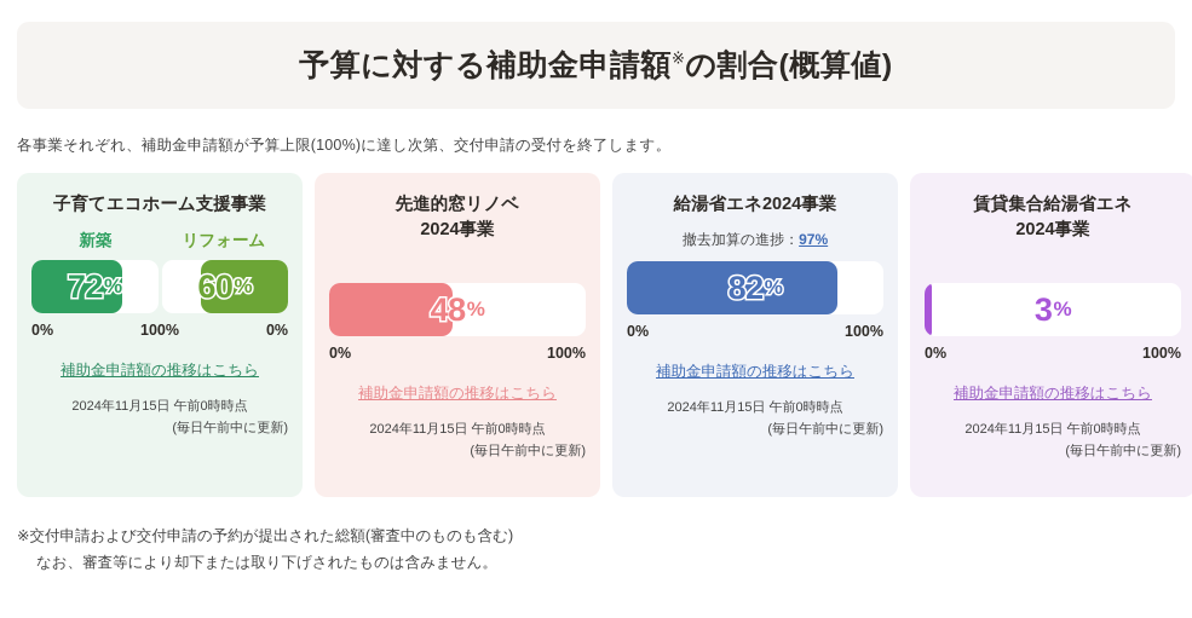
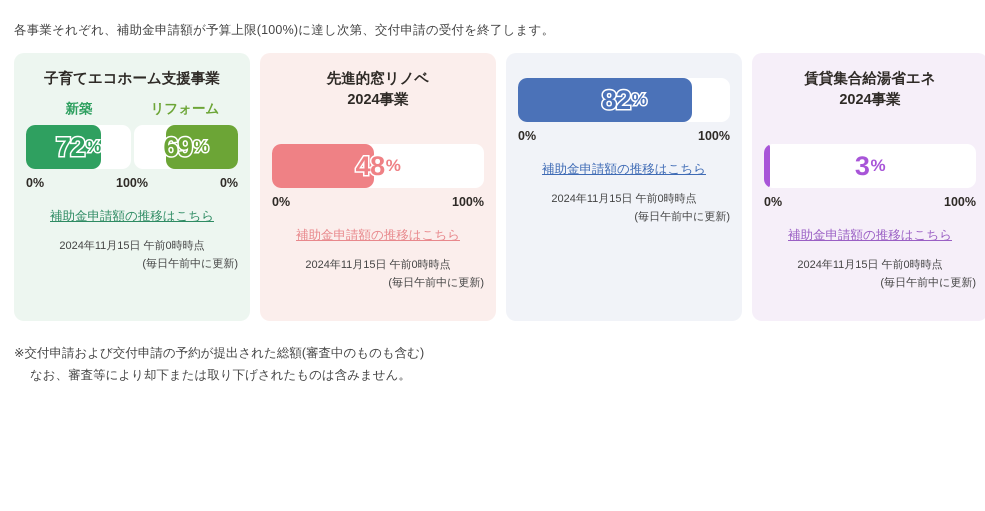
- 予算に対する補助金申請額※の割合(概算値)
  各事業それぞれ、補助金申請額が予算上限(100%)に達し次第、交付申請の受付を終了します。
  子育てエコホーム支援事業
  新築
  リフォーム
  72
  %
- 60
+ 69
  %
  0%
  100%
  0%
  補助金申請額の推移はこちら
  2024年11月15日 午前0時時点
  (毎日午前中に更新)
  先進的窓リノベ
  2024事業
  48
  %
  0%
  100%
  補助金申請額の推移はこちら
  2024年11月15日 午前0時時点
  (毎日午前中に更新)
- 給湯省エネ2024事業
- 撤去加算の進捗：97%
  82
  %
  0%
  100%
  補助金申請額の推移はこちら
  2024年11月15日 午前0時時点
  (毎日午前中に更新)
  賃貸集合給湯省エネ
  2024事業
  3
  %
  0%
  100%
  補助金申請額の推移はこちら
  2024年11月15日 午前0時時点
  (毎日午前中に更新)
  ※交付申請および交付申請の予約が提出された総額(審査中のものも含む)
  なお、審査等により却下または取り下げされたものは含みません。
